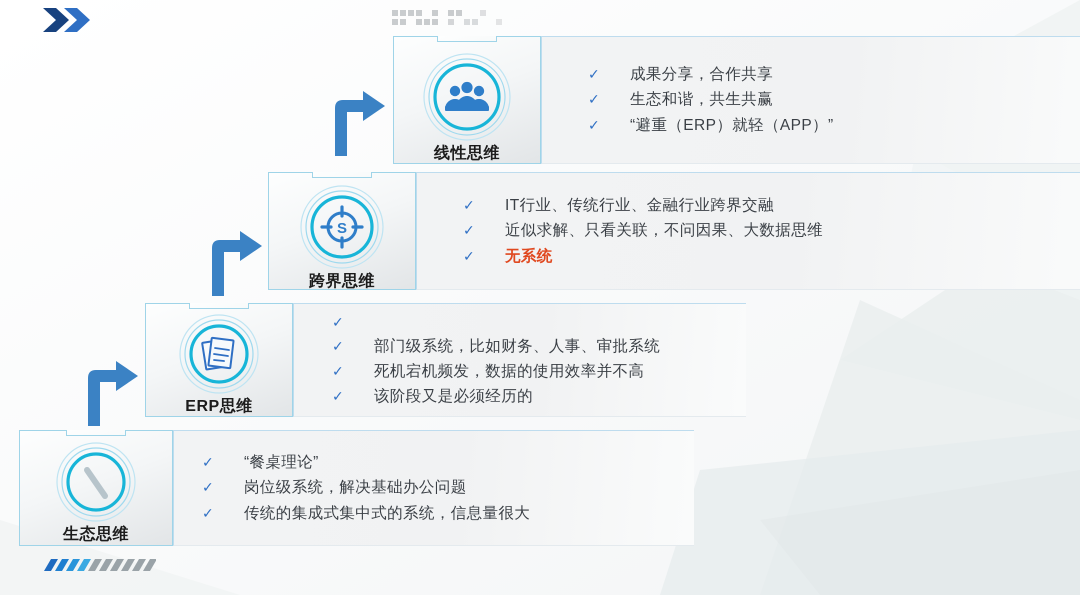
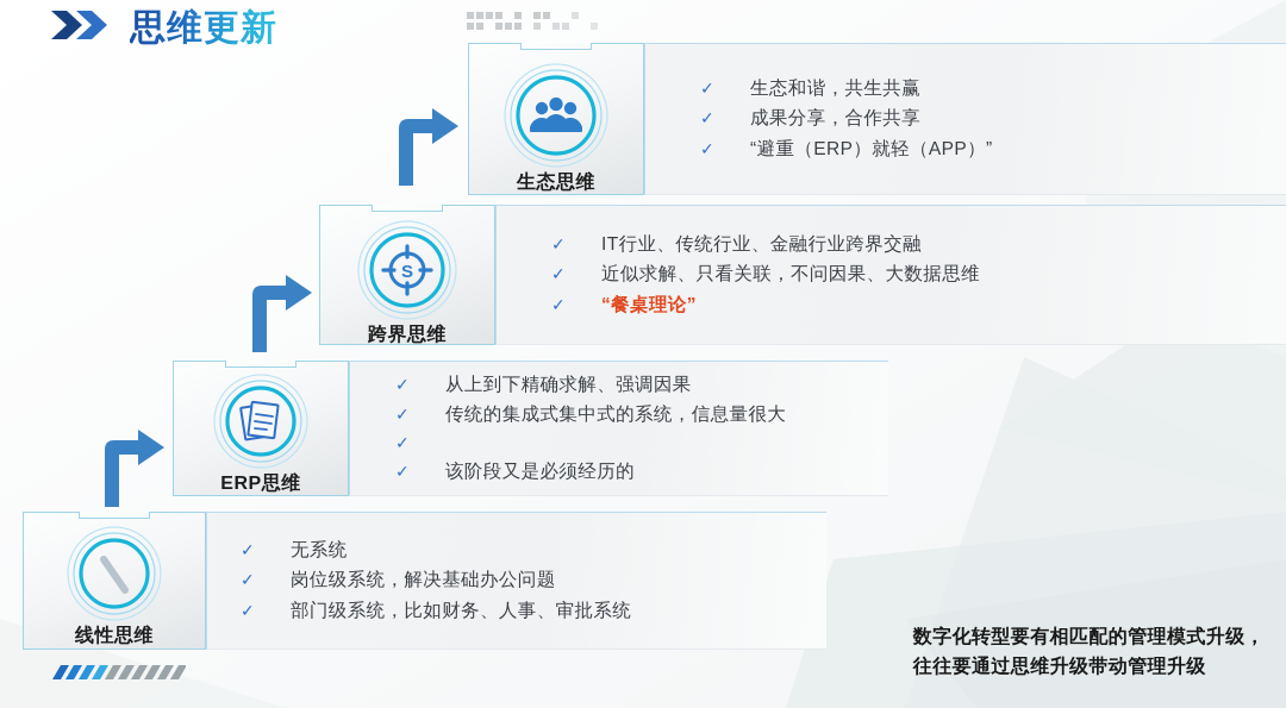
+ 思维更新
- 线性思维
+ 生态思维
  ✓
- 成果分享，合作共享
+ 生态和谐，共生共赢
  ✓
- 生态和谐，共生共赢
+ 成果分享，合作共享
  ✓
  “避重（ERP）就轻（APP）”
  S
  跨界思维
  ✓
  IT行业、传统行业、金融行业跨界交融
  ✓
  近似求解、只看关联，不问因果、大数据思维
  ✓
- 无系统
+ “餐桌理论”
  ERP思维
  ✓
+ 从上到下精确求解、强调因果
  ✓
- 部门级系统，比如财务、人事、审批系统
+ 传统的集成式集中式的系统，信息量很大
  ✓
- 死机宕机频发，数据的使用效率并不高
  ✓
  该阶段又是必须经历的
- 生态思维
+ 线性思维
  ✓
- “餐桌理论”
+ 无系统
  ✓
  岗位级系统，解决基础办公问题
  ✓
- 传统的集成式集中式的系统，信息量很大
+ 部门级系统，比如财务、人事、审批系统
+ 数字化转型要有相匹配的管理模式升级，
+ 往往要通过思维升级带动管理升级
